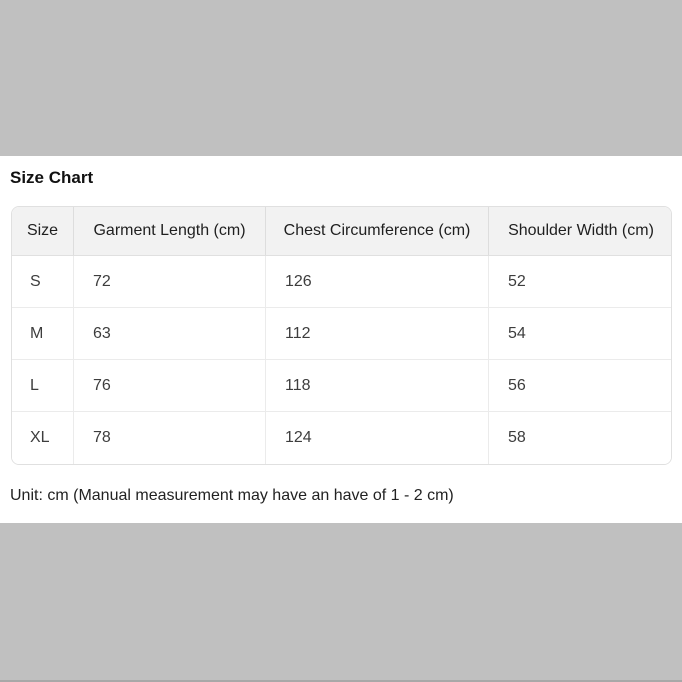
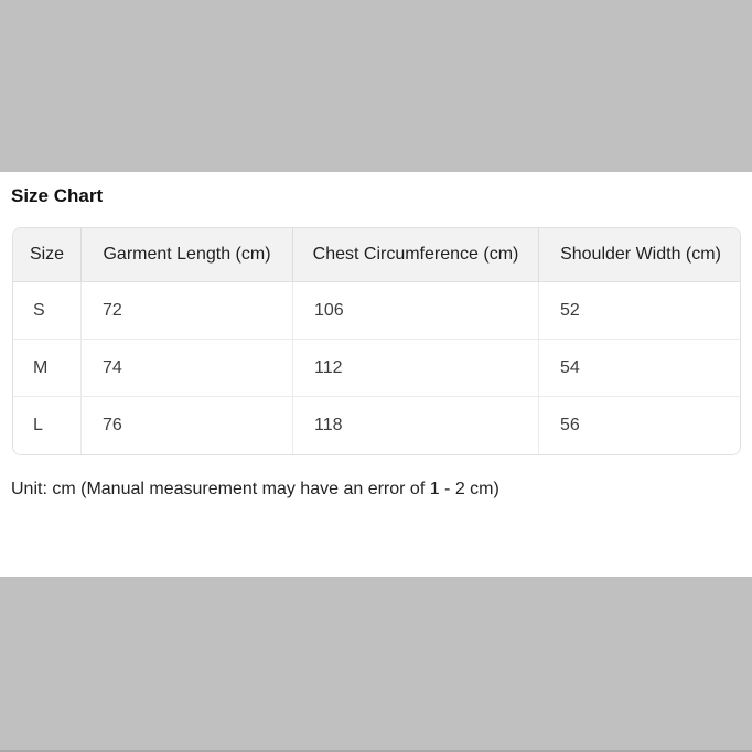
  Size Chart
  Size	Garment Length (cm)	Chest Circumference (cm)	Shoulder Width (cm)
- S	72	126	52
+ S	72	106	52
- M	63	112	54
+ M	74	112	54
  L	76	118	56
- XL	78	124	58
- Unit: cm (Manual measurement may have an have of 1 - 2 cm)
+ Unit: cm (Manual measurement may have an error of 1 - 2 cm)
